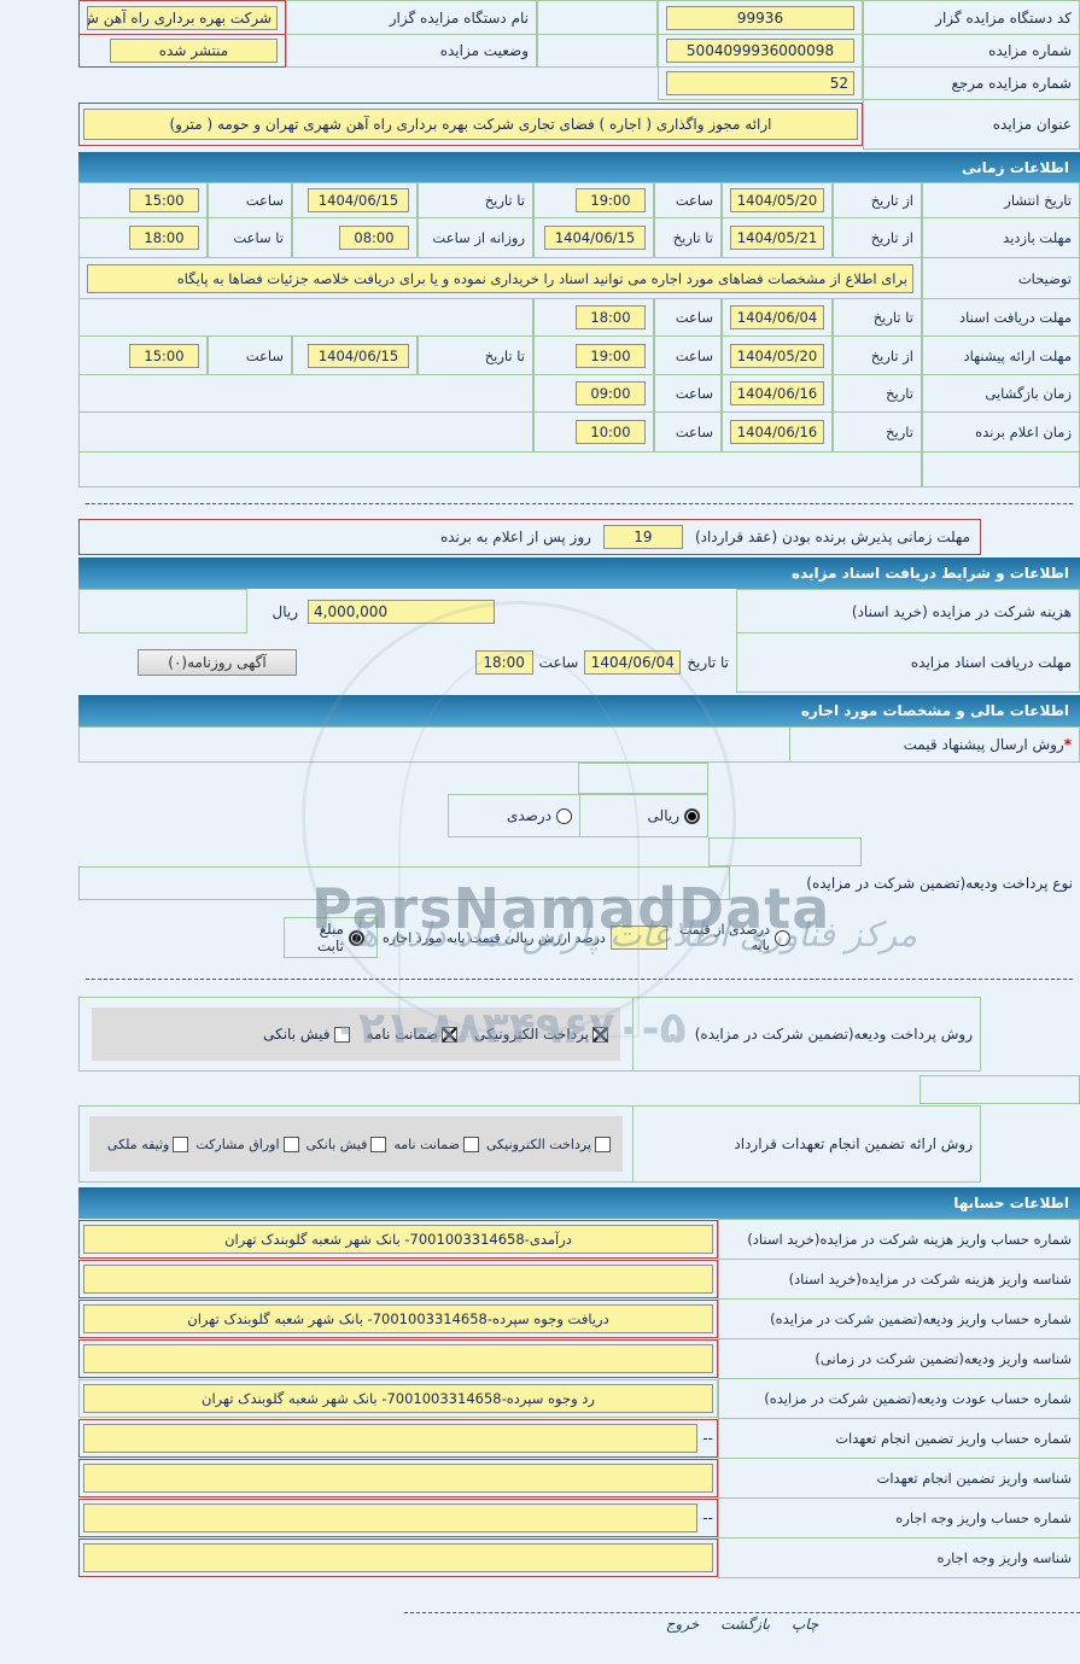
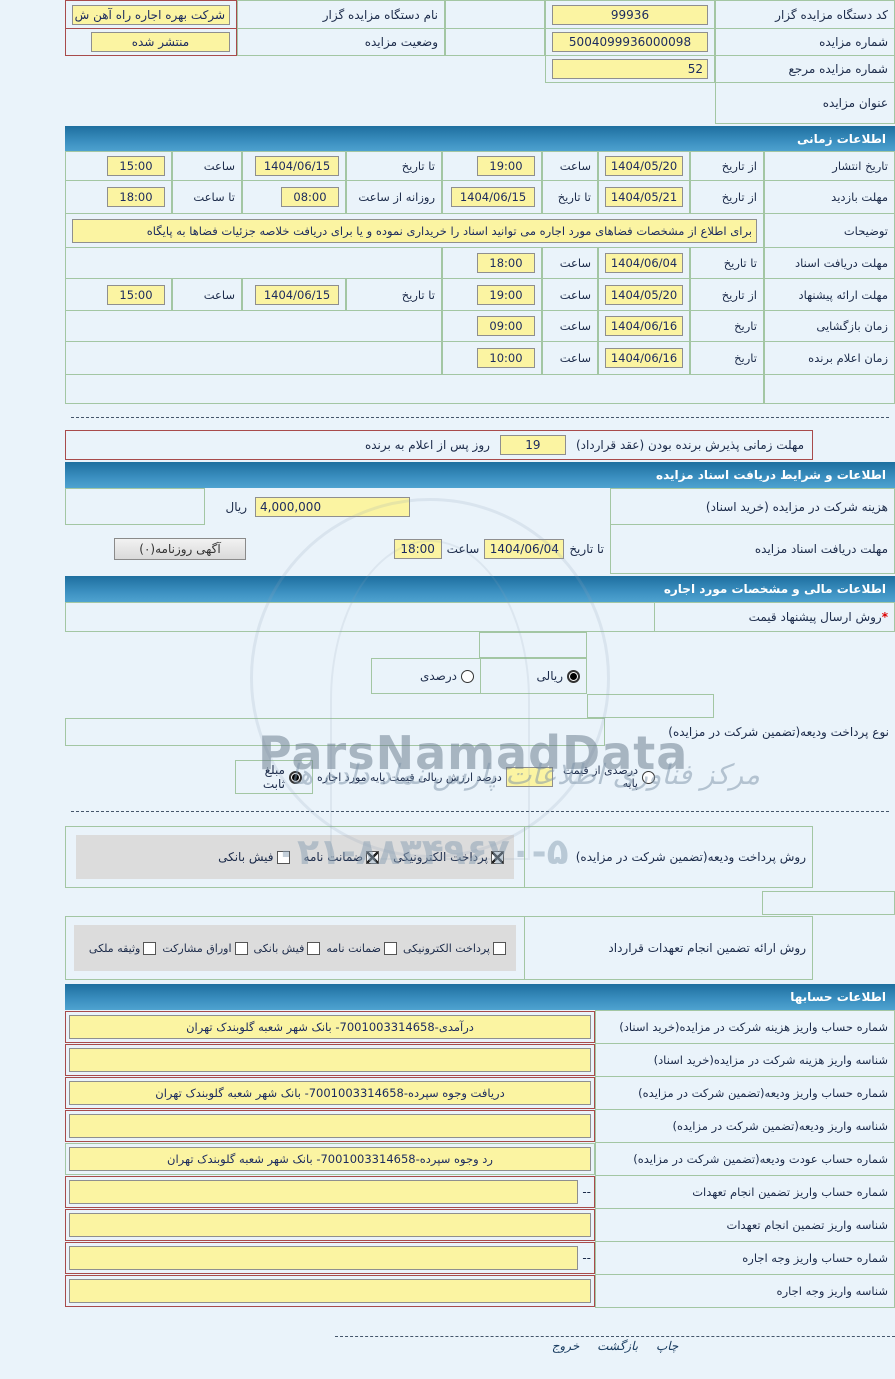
  ParsNamadData
  مرکز فناوری اطلاعات پارس نماد داده ها
  ۰۲۱-۸۸۳۴۹۶۷۰-۵
  کد دستگاه مزایده گزار
  99936
  نام دستگاه مزایده گزار
- شرکت بهره برداری راه آهن ش
+ شرکت بهره اجاره راه آهن ش
  شماره مزایده
  5004099936000098
  وضعیت مزایده
  منتشر شده
  شماره مزایده مرجع
  52
  عنوان مزایده
- ارائه مجوز واگذاری ( اجاره ) فضای تجاری شرکت بهره برداری راه آهن شهری تهران و حومه ( مترو)
  اطلاعات زمانی
  تاریخ انتشار
  از تاریخ
  1404/05/20
  ساعت
  19:00
  تا تاریخ
  1404/06/15
  ساعت
  15:00
  مهلت بازدید
  از تاریخ
  1404/05/21
  تا تاریخ
  1404/06/15
  روزانه از ساعت
  08:00
  تا ساعت
  18:00
  توضیحات
  برای اطلاع از مشخصات فضاهای مورد اجاره می توانید اسناد را خریداری نموده و یا برای دریافت خلاصه جزئیات فضاها به پایگاه
  مهلت دریافت اسناد
  تا تاریخ
  1404/06/04
  ساعت
  18:00
  مهلت ارائه پیشنهاد
  از تاریخ
  1404/05/20
  ساعت
  19:00
  تا تاریخ
  1404/06/15
  ساعت
  15:00
  زمان بازگشایی
  تاریخ
  1404/06/16
  ساعت
  09:00
  زمان اعلام برنده
  تاریخ
  1404/06/16
  ساعت
  10:00
  مهلت زمانی پذیرش برنده بودن (عقد قرارداد)
  19
  روز پس از اعلام به برنده
  اطلاعات و شرایط دریافت اسناد مزایده
  هزینه شرکت در مزایده (خرید اسناد)
  4,000,000
  ریال
  مهلت دریافت اسناد مزایده
  تا تاریخ
  1404/06/04
  ساعت
  18:00
  آگهی روزنامه(۰)
  اطلاعات مالی و مشخصات مورد اجاره
  *
  روش ارسال پیشنهاد قیمت
  ریالی
  درصدی
  نوع پرداخت ودیعه(تضمین شرکت در مزایده)
  درصدی از قیمت پایه
  درصد ارزش ریالی قیمت پایه مورد اجاره
  مبلغ ثابت
  روش پرداخت ودیعه(تضمین شرکت در مزایده)
  پرداخت الکترونیکی
  ضمانت نامه
  فیش بانکی
  روش ارائه تضمین انجام تعهدات قرارداد
  پرداخت الکترونیکی
  ضمانت نامه
  فیش بانکی
  اوراق مشارکت
  وثیقه ملکی
  اطلاعات حسابها
  شماره حساب واریز هزینه شرکت در مزایده(خرید اسناد)
  درآمدی-7001003314658- بانک شهر شعبه گلوبندک تهران
  شناسه واریز هزینه شرکت در مزایده(خرید اسناد)
  شماره حساب واریز ودیعه(تضمین شرکت در مزایده)
  دریافت وجوه سپرده-7001003314658- بانک شهر شعبه گلوبندک تهران
- شناسه واریز ودیعه(تضمین شرکت در زمانی)
+ شناسه واریز ودیعه(تضمین شرکت در مزایده)
  شماره حساب عودت ودیعه(تضمین شرکت در مزایده)
  رد وجوه سپرده-7001003314658- بانک شهر شعبه گلوبندک تهران
  شماره حساب واریز تضمین انجام تعهدات
  --
  شناسه واریز تضمین انجام تعهدات
  شماره حساب واریز وجه اجاره
  --
  شناسه واریز وجه اجاره
  چاپ بازگشت خروج
